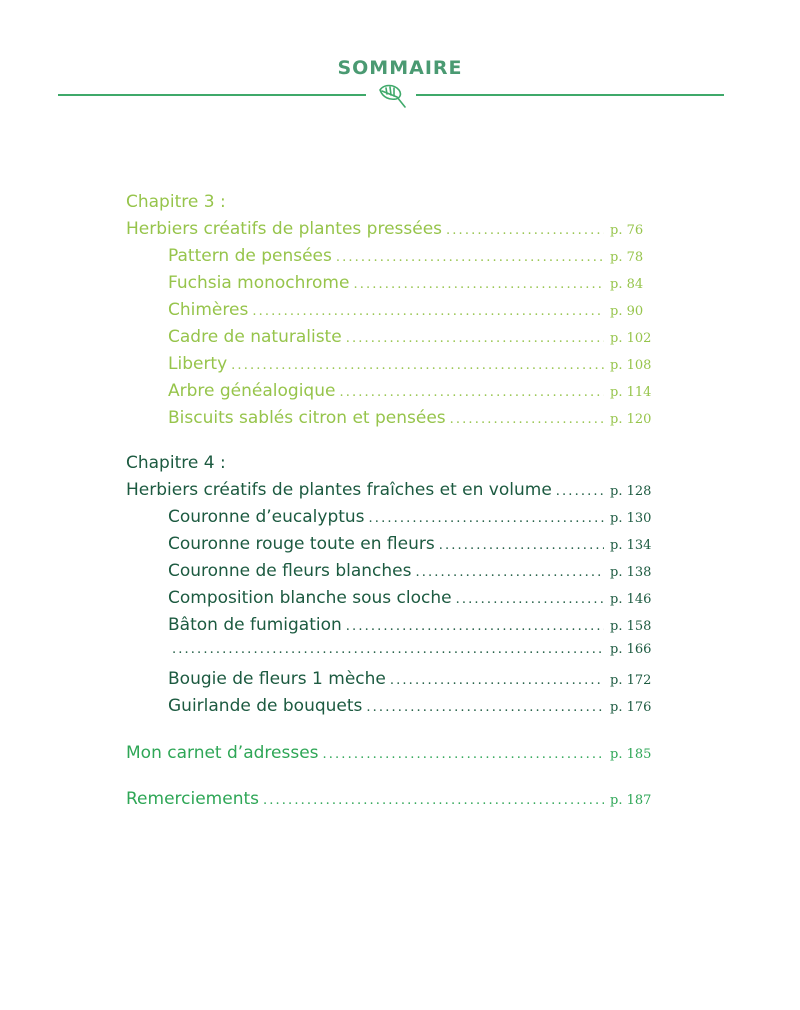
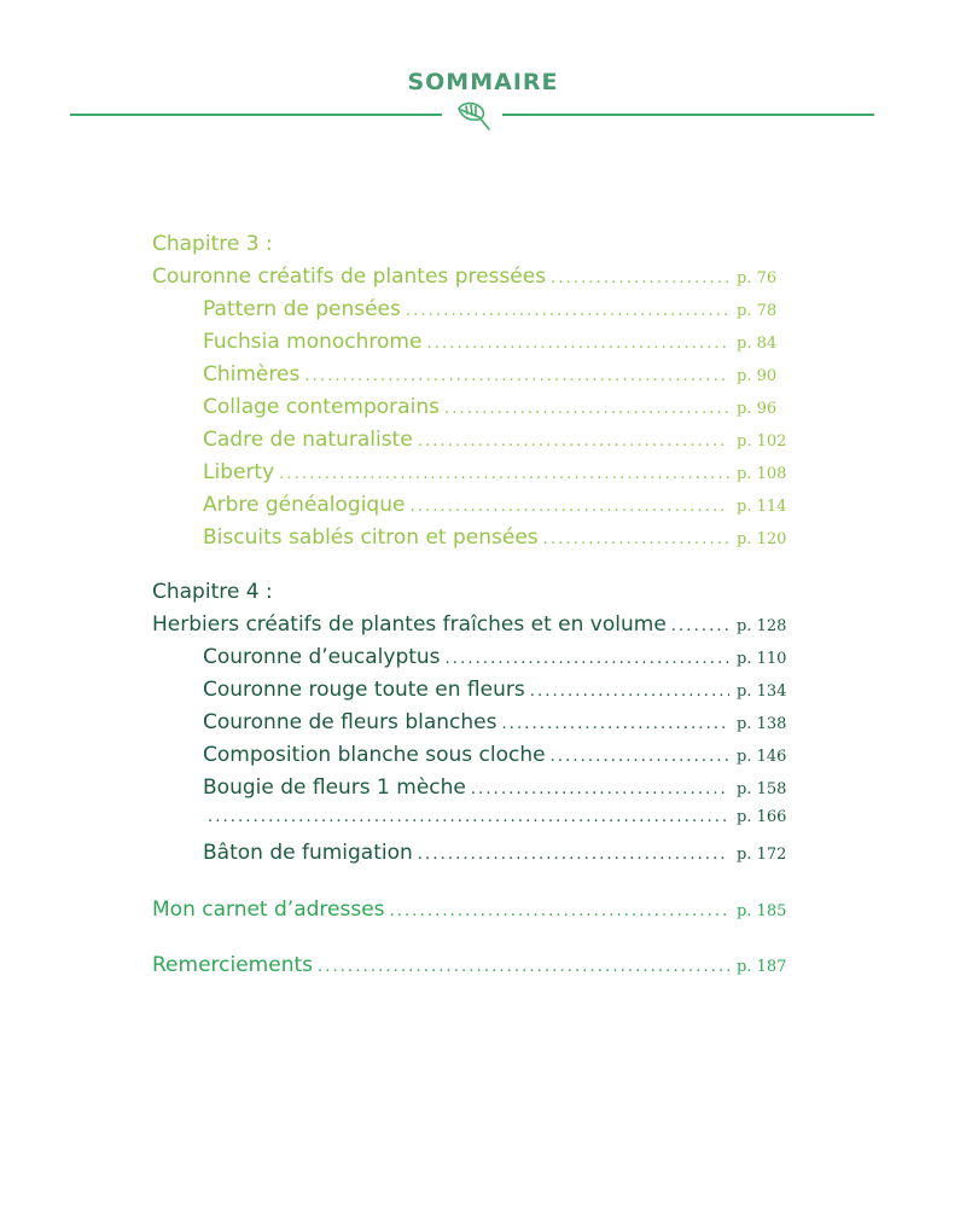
  SOMMAIRE
  Chapitre 3 :
- Herbiers créatifs de plantes pressées
+ Couronne créatifs de plantes pressées
  p. 76
  Pattern de pensées
  p. 78
  Fuchsia monochrome
  p. 84
  Chimères
  p. 90
+ Collage contemporains
+ p. 96
  Cadre de naturaliste
  p. 102
  Liberty
  p. 108
  Arbre généalogique
  p. 114
  Biscuits sablés citron et pensées
  p. 120
  Chapitre 4 :
  Herbiers créatifs de plantes fraîches et en volume
  p. 128
  Couronne d’eucalyptus
- p. 130
+ p. 110
  Couronne rouge toute en fleurs
  p. 134
  Couronne de fleurs blanches
  p. 138
  Composition blanche sous cloche
  p. 146
- Bâton de fumigation
+ Bougie de fleurs 1 mèche
  p. 158
  p. 166
- Bougie de fleurs 1 mèche
+ Bâton de fumigation
  p. 172
- Guirlande de bouquets
- p. 176
  Mon carnet d’adresses
  p. 185
  Remerciements
  p. 187
